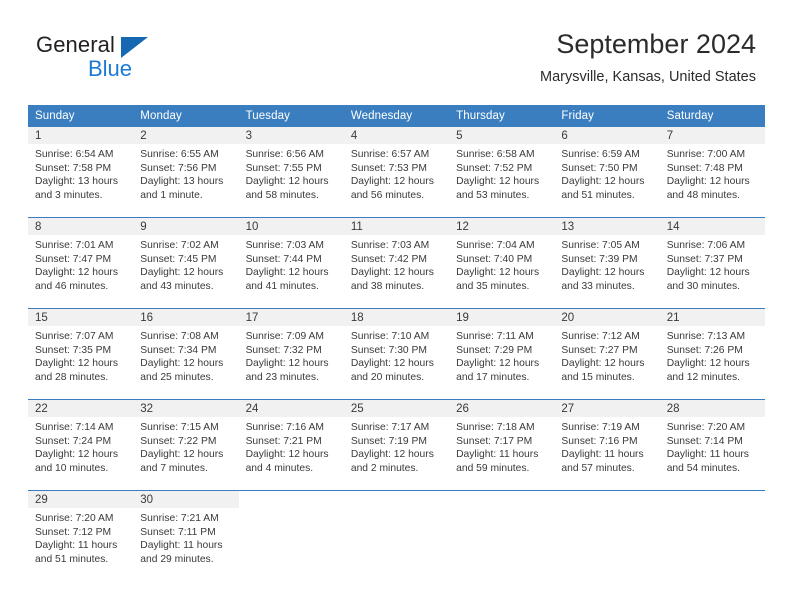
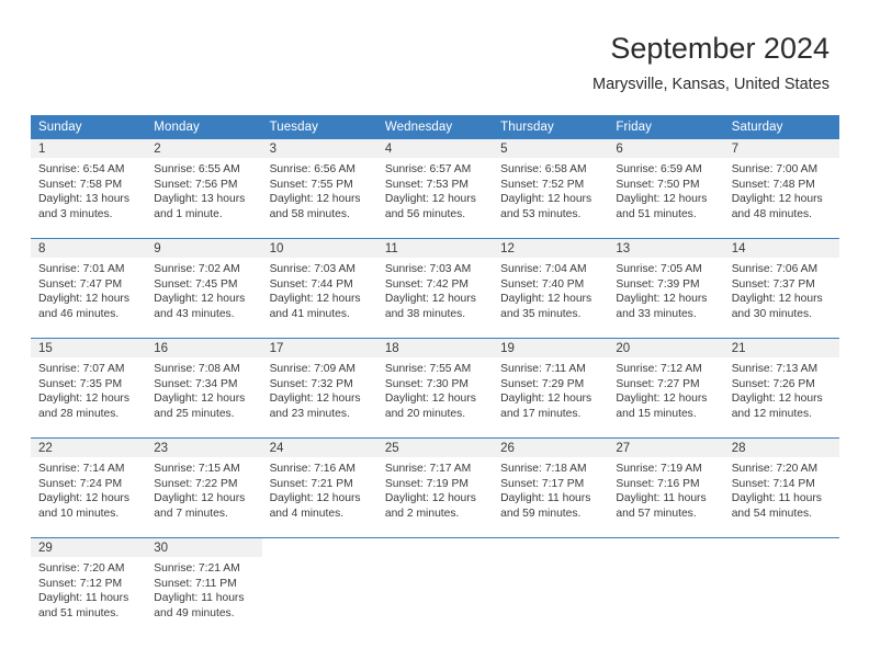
- General
- Blue
  September 2024
  Marysville, Kansas, United States
  Sunday	Monday	Tuesday	Wednesday	Thursday	Friday	Saturday
  1Sunrise: 6:54 AMSunset: 7:58 PMDaylight: 13 hoursand 3 minutes.	2Sunrise: 6:55 AMSunset: 7:56 PMDaylight: 13 hoursand 1 minute.	3Sunrise: 6:56 AMSunset: 7:55 PMDaylight: 12 hoursand 58 minutes.	4Sunrise: 6:57 AMSunset: 7:53 PMDaylight: 12 hoursand 56 minutes.	5Sunrise: 6:58 AMSunset: 7:52 PMDaylight: 12 hoursand 53 minutes.	6Sunrise: 6:59 AMSunset: 7:50 PMDaylight: 12 hoursand 51 minutes.	7Sunrise: 7:00 AMSunset: 7:48 PMDaylight: 12 hoursand 48 minutes.
  8Sunrise: 7:01 AMSunset: 7:47 PMDaylight: 12 hoursand 46 minutes.	9Sunrise: 7:02 AMSunset: 7:45 PMDaylight: 12 hoursand 43 minutes.	10Sunrise: 7:03 AMSunset: 7:44 PMDaylight: 12 hoursand 41 minutes.	11Sunrise: 7:03 AMSunset: 7:42 PMDaylight: 12 hoursand 38 minutes.	12Sunrise: 7:04 AMSunset: 7:40 PMDaylight: 12 hoursand 35 minutes.	13Sunrise: 7:05 AMSunset: 7:39 PMDaylight: 12 hoursand 33 minutes.	14Sunrise: 7:06 AMSunset: 7:37 PMDaylight: 12 hoursand 30 minutes.
- 15Sunrise: 7:07 AMSunset: 7:35 PMDaylight: 12 hoursand 28 minutes.	16Sunrise: 7:08 AMSunset: 7:34 PMDaylight: 12 hoursand 25 minutes.	17Sunrise: 7:09 AMSunset: 7:32 PMDaylight: 12 hoursand 23 minutes.	18Sunrise: 7:10 AMSunset: 7:30 PMDaylight: 12 hoursand 20 minutes.	19Sunrise: 7:11 AMSunset: 7:29 PMDaylight: 12 hoursand 17 minutes.	20Sunrise: 7:12 AMSunset: 7:27 PMDaylight: 12 hoursand 15 minutes.	21Sunrise: 7:13 AMSunset: 7:26 PMDaylight: 12 hoursand 12 minutes.
+ 15Sunrise: 7:07 AMSunset: 7:35 PMDaylight: 12 hoursand 28 minutes.	16Sunrise: 7:08 AMSunset: 7:34 PMDaylight: 12 hoursand 25 minutes.	17Sunrise: 7:09 AMSunset: 7:32 PMDaylight: 12 hoursand 23 minutes.	18Sunrise: 7:55 AMSunset: 7:30 PMDaylight: 12 hoursand 20 minutes.	19Sunrise: 7:11 AMSunset: 7:29 PMDaylight: 12 hoursand 17 minutes.	20Sunrise: 7:12 AMSunset: 7:27 PMDaylight: 12 hoursand 15 minutes.	21Sunrise: 7:13 AMSunset: 7:26 PMDaylight: 12 hoursand 12 minutes.
- 22Sunrise: 7:14 AMSunset: 7:24 PMDaylight: 12 hoursand 10 minutes.	32Sunrise: 7:15 AMSunset: 7:22 PMDaylight: 12 hoursand 7 minutes.	24Sunrise: 7:16 AMSunset: 7:21 PMDaylight: 12 hoursand 4 minutes.	25Sunrise: 7:17 AMSunset: 7:19 PMDaylight: 12 hoursand 2 minutes.	26Sunrise: 7:18 AMSunset: 7:17 PMDaylight: 11 hoursand 59 minutes.	27Sunrise: 7:19 AMSunset: 7:16 PMDaylight: 11 hoursand 57 minutes.	28Sunrise: 7:20 AMSunset: 7:14 PMDaylight: 11 hoursand 54 minutes.
+ 22Sunrise: 7:14 AMSunset: 7:24 PMDaylight: 12 hoursand 10 minutes.	23Sunrise: 7:15 AMSunset: 7:22 PMDaylight: 12 hoursand 7 minutes.	24Sunrise: 7:16 AMSunset: 7:21 PMDaylight: 12 hoursand 4 minutes.	25Sunrise: 7:17 AMSunset: 7:19 PMDaylight: 12 hoursand 2 minutes.	26Sunrise: 7:18 AMSunset: 7:17 PMDaylight: 11 hoursand 59 minutes.	27Sunrise: 7:19 AMSunset: 7:16 PMDaylight: 11 hoursand 57 minutes.	28Sunrise: 7:20 AMSunset: 7:14 PMDaylight: 11 hoursand 54 minutes.
- 29Sunrise: 7:20 AMSunset: 7:12 PMDaylight: 11 hoursand 51 minutes.	30Sunrise: 7:21 AMSunset: 7:11 PMDaylight: 11 hoursand 29 minutes.
+ 29Sunrise: 7:20 AMSunset: 7:12 PMDaylight: 11 hoursand 51 minutes.	30Sunrise: 7:21 AMSunset: 7:11 PMDaylight: 11 hoursand 49 minutes.
